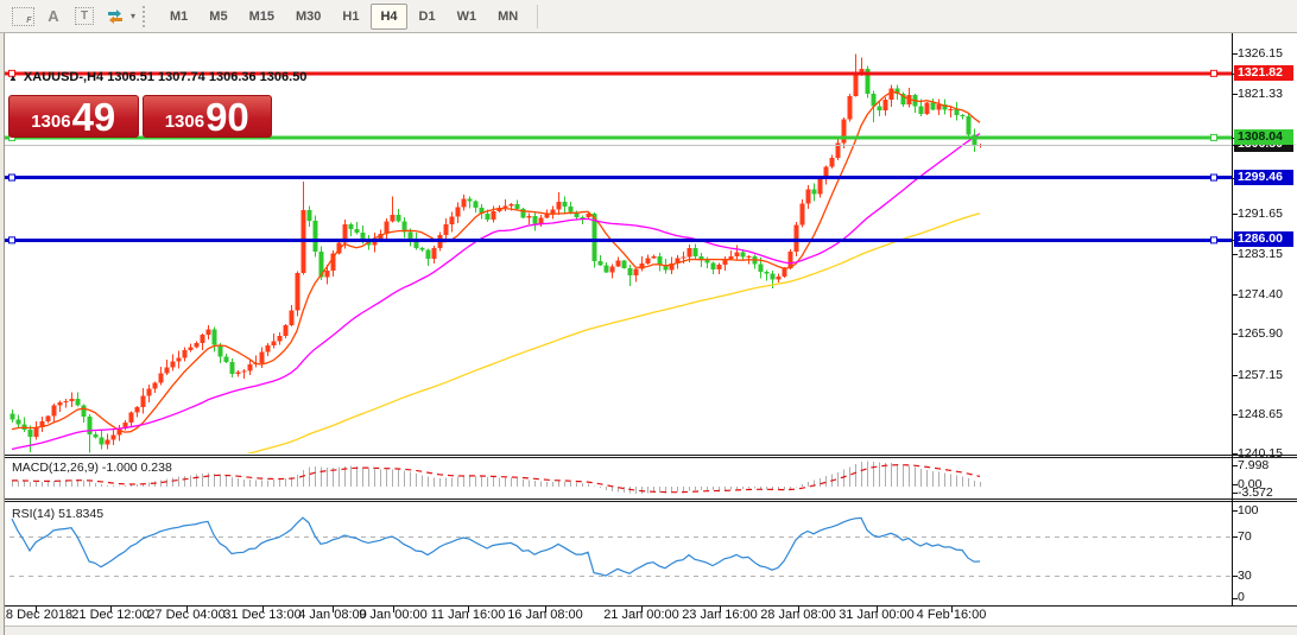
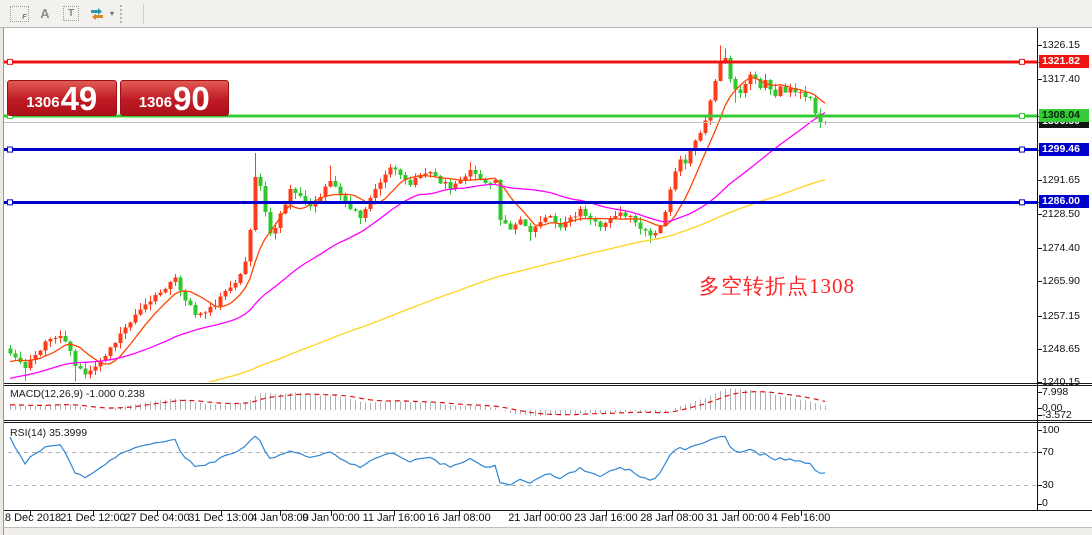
  A
  T
  ▾
- M1
- M5
- M15
- M30
- H1
- H4
- D1
- W1
- MN
- ▲
- XAUUSD-,H4 1306.51 1307.74 1306.36 1306.50
  1306
  49
  1306
  90
  MACD(12,26,9) -1.000 0.238
- RSI(14) 51.8345
+ RSI(14) 35.3999
+ 多空转折点1308
  1326.15
- 1821.33
+ 1317.40
  1291.65
- 1283.15
+ 2128.50
  1274.40
  1265.90
  1257.15
  1248.65
  1240.15
  1321.82
  1308.04
  1299.46
  1286.00
  7.998
  0.00
  -3.572
  100
  70
  30
  0
  8 Dec 2018
  21 Dec 12:00
  27 Dec 04:00
  31 Dec 13:00
  4 Jan 08:00
  9 Jan 00:00
  11 Jan 16:00
  16 Jan 08:00
  21 Jan 00:00
  23 Jan 16:00
  28 Jan 08:00
  31 Jan 00:00
  4 Feb 16:00
